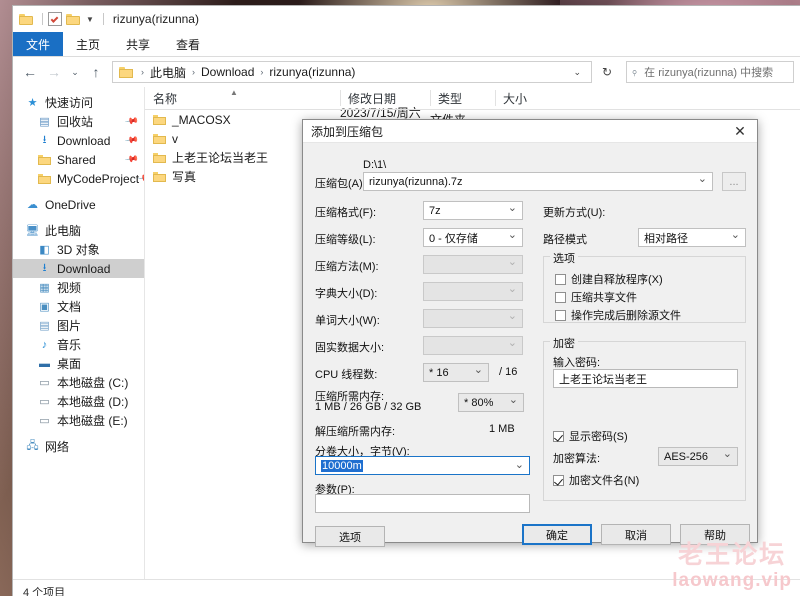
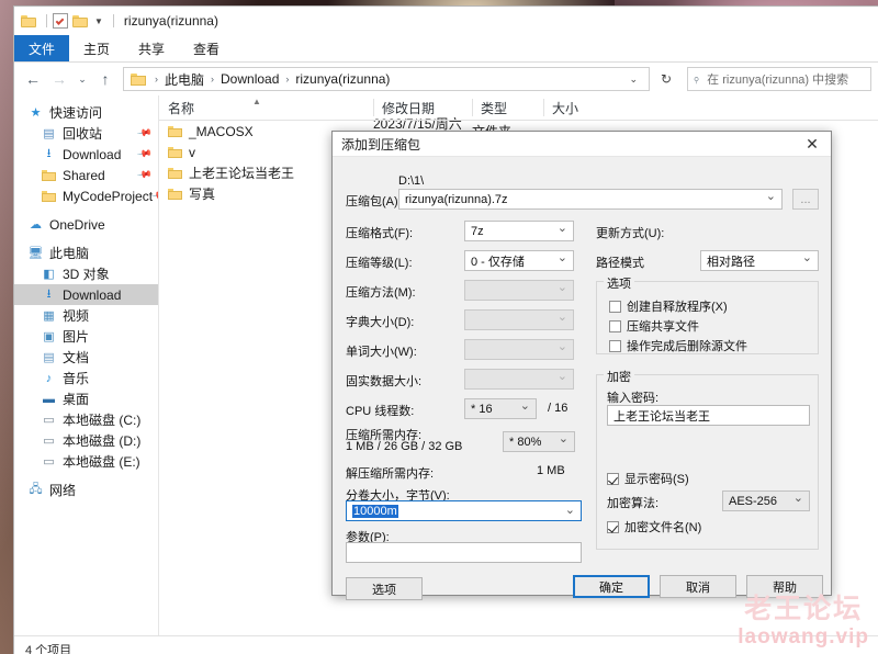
  ▼
  rizunya(rizunna)
  文件
  主页
  共享
  查看
  ←
  →
  ⌄
  ↑
  ›
  此电脑
  ›
  Download
  ›
  rizunya(rizunna)
  ⌄
  ↻
  在 rizunya(rizunna) 中搜索
  ★
  快速访问
  ▤
  回收站
  ⭳
  Download
  Shared
  MyCodeProject
  ☁
  OneDrive
  🖥
  此电脑
  ◧
  3D 对象
  ⭳
  Download
  ▦
  视频
  ▣
- 文档
+ 图片
  ▤
- 图片
+ 文档
  ♪
  音乐
  ▬
  桌面
  ▭
  本地磁盘 (C:)
  ▭
  本地磁盘 (D:)
  ▭
  本地磁盘 (E:)
  🖧
  网络
  名称
  修改日期
  类型
  大小
  ▲
  _MACOSX
  2023/7/15/周六
  v
  上老王论坛当老王
  写真
  4 个项目
  添加到压缩包
  ✕
  压缩包(A)
  D:\1\
  rizunya(rizunna).7z
  ...
  压缩格式(F):
  7z
  压缩等级(L):
  0 - 仅存储
  压缩方法(M):
  字典大小(D):
  单词大小(W):
  固实数据大小:
  CPU 线程数:
  * 16
  / 16
  压缩所需内存:
  1 MB / 26 GB / 32 GB
  * 80%
  解压缩所需内存:
  1 MB
  分卷大小，字节(V):
  10000m
  ⌄
  参数(P):
  选项
  更新方式(U):
  路径模式
  相对路径
  选项
  创建自释放程序(X)
  压缩共享文件
  操作完成后删除源文件
  加密
  输入密码:
  上老王论坛当老王
  显示密码(S)
  加密算法:
  AES-256
  加密文件名(N)
  确定
  取消
  帮助
  老王论坛
  laowang.vip
